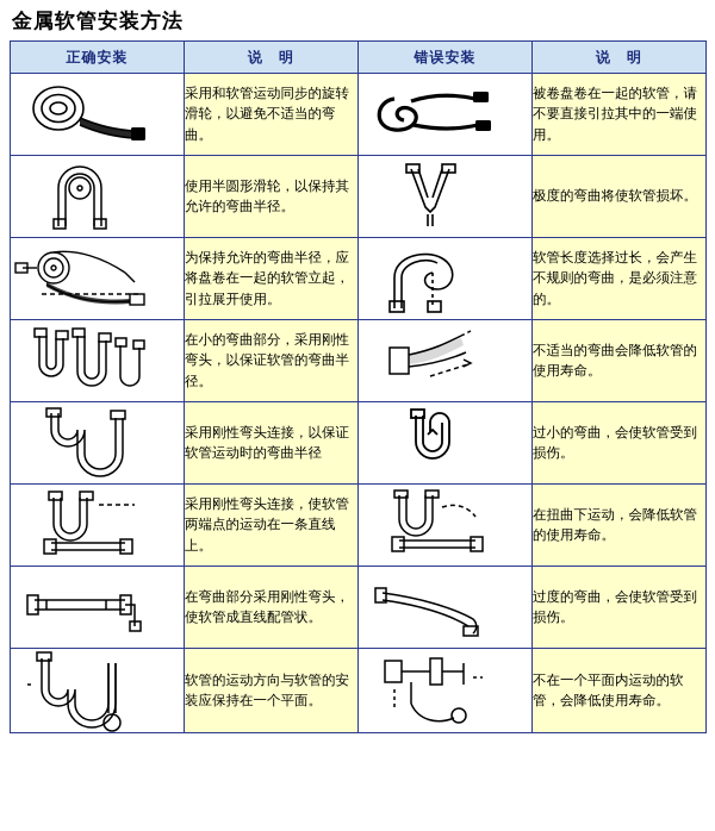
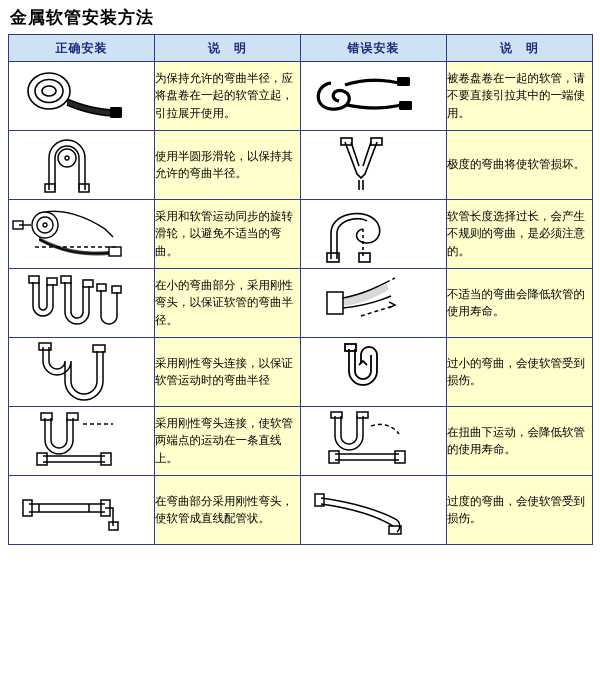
  金属软管安装方法
  正确安装	说 明	错误安装	说 明
- 	采用和软管运动同步的旋转滑轮，以避免不适当的弯曲。		被卷盘卷在一起的软管，请不要直接引拉其中的一端使用。
+ 	为保持允许的弯曲半径，应将盘卷在一起的软管立起，引拉展开使用。		被卷盘卷在一起的软管，请不要直接引拉其中的一端使用。
  	使用半圆形滑轮，以保持其允许的弯曲半径。		极度的弯曲将使软管损坏。
- 	为保持允许的弯曲半径，应将盘卷在一起的软管立起，引拉展开使用。		软管长度选择过长，会产生不规则的弯曲，是必须注意的。
+ 	采用和软管运动同步的旋转滑轮，以避免不适当的弯曲。		软管长度选择过长，会产生不规则的弯曲，是必须注意的。
  	在小的弯曲部分，采用刚性弯头，以保证软管的弯曲半径。		不适当的弯曲会降低软管的使用寿命。
  	采用刚性弯头连接，以保证软管运动时的弯曲半径		过小的弯曲，会使软管受到损伤。
  	采用刚性弯头连接，使软管两端点的运动在一条直线上。		在扭曲下运动，会降低软管的使用寿命。
  	在弯曲部分采用刚性弯头，使软管成直线配管状。		过度的弯曲，会使软管受到损伤。
- 	软管的运动方向与软管的安装应保持在一个平面。		不在一个平面内运动的软管，会降低使用寿命。
